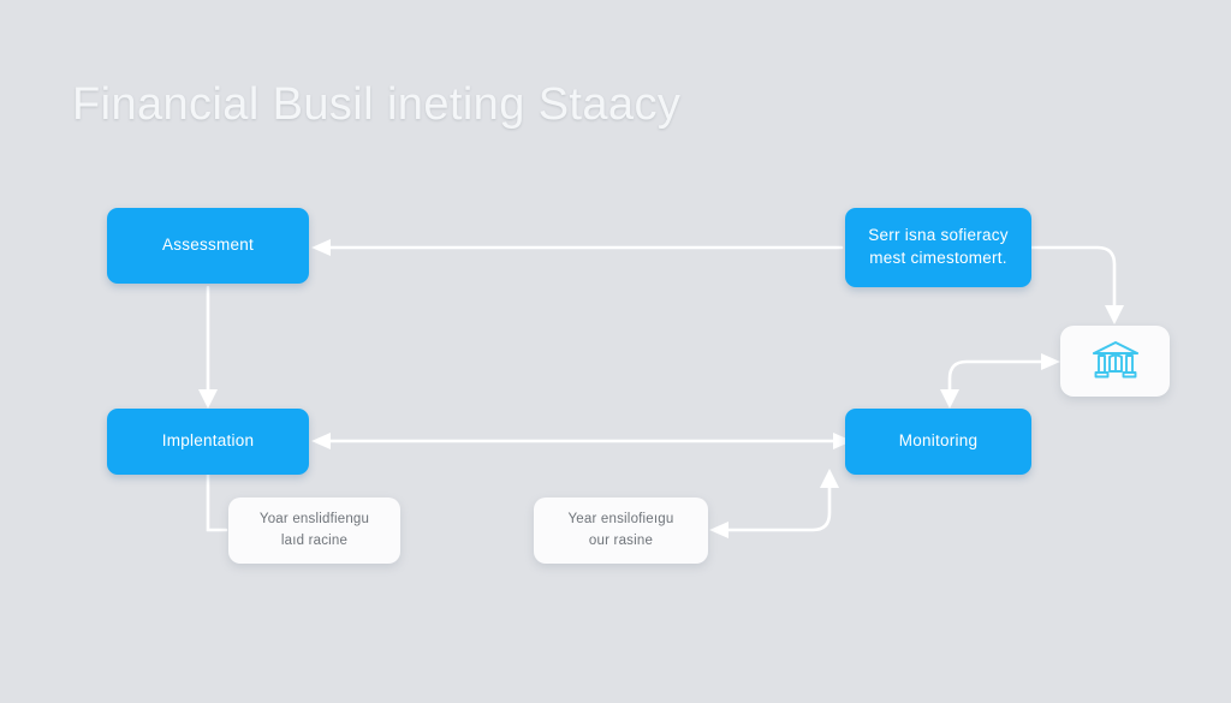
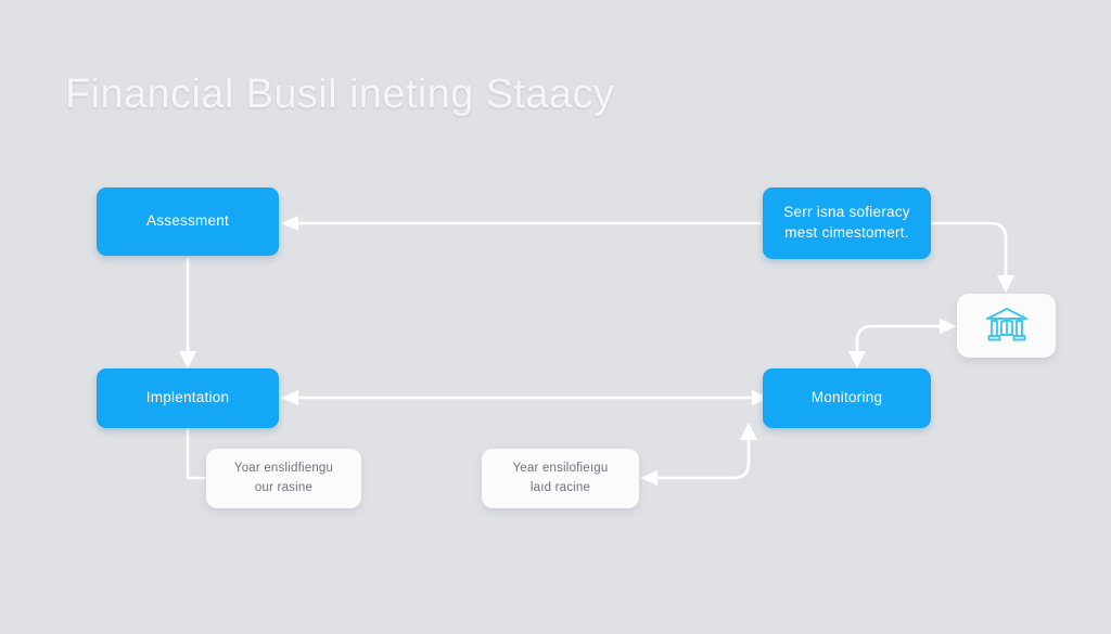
  Financial Busil ineting Staacy
  Assessment
  Serr isna sofieracy
  mest cimestomert.
  Implentation
  Monitoring
  Yoar enslidfiengu
- laıd racine
+ our rasine
  Year ensilofieıgu
- our rasine
+ laıd racine
